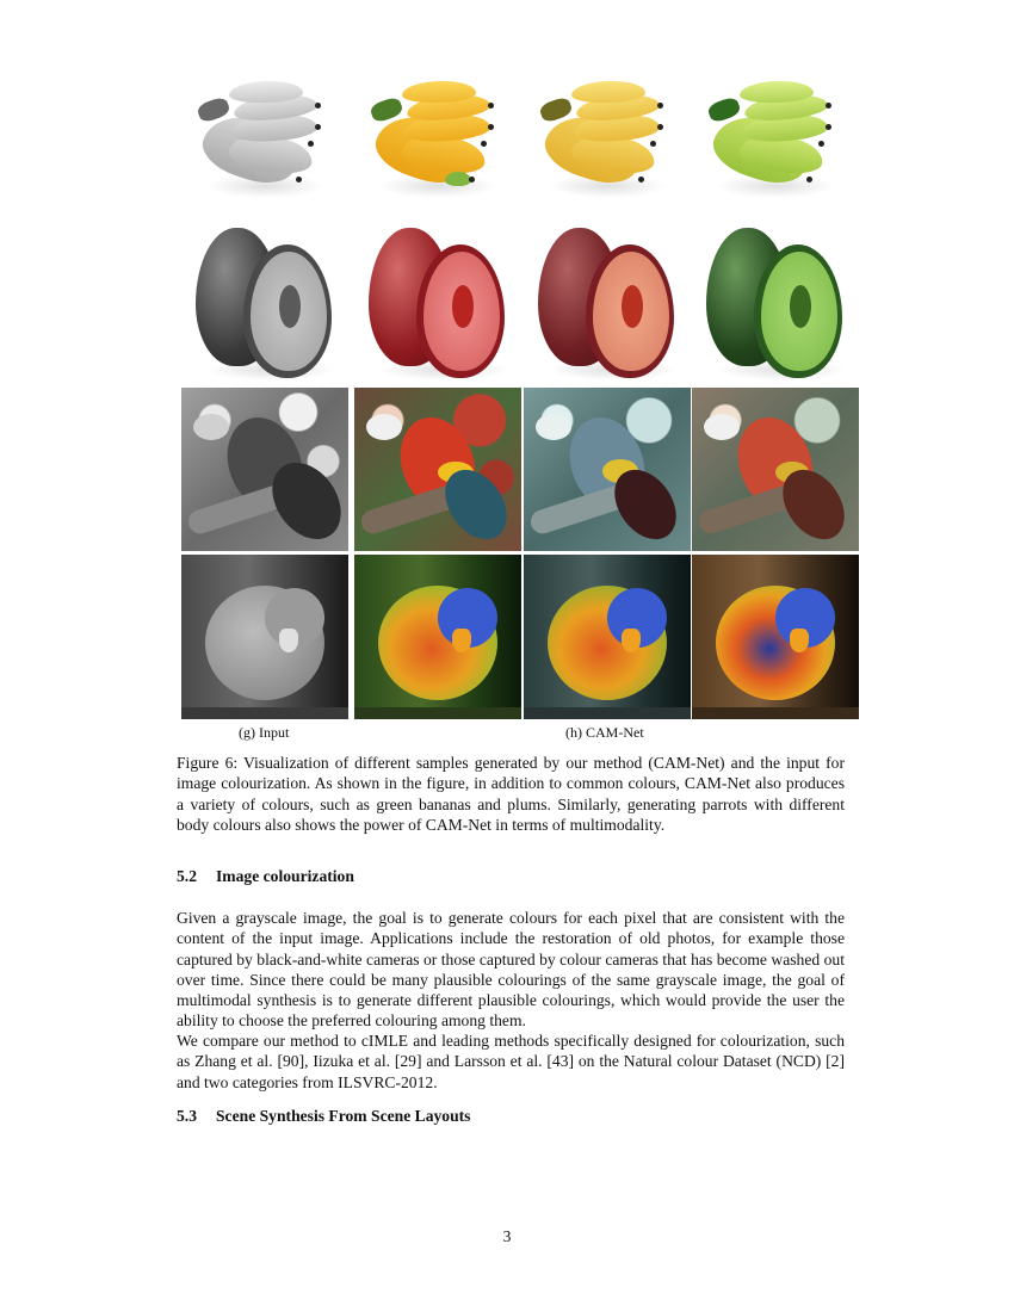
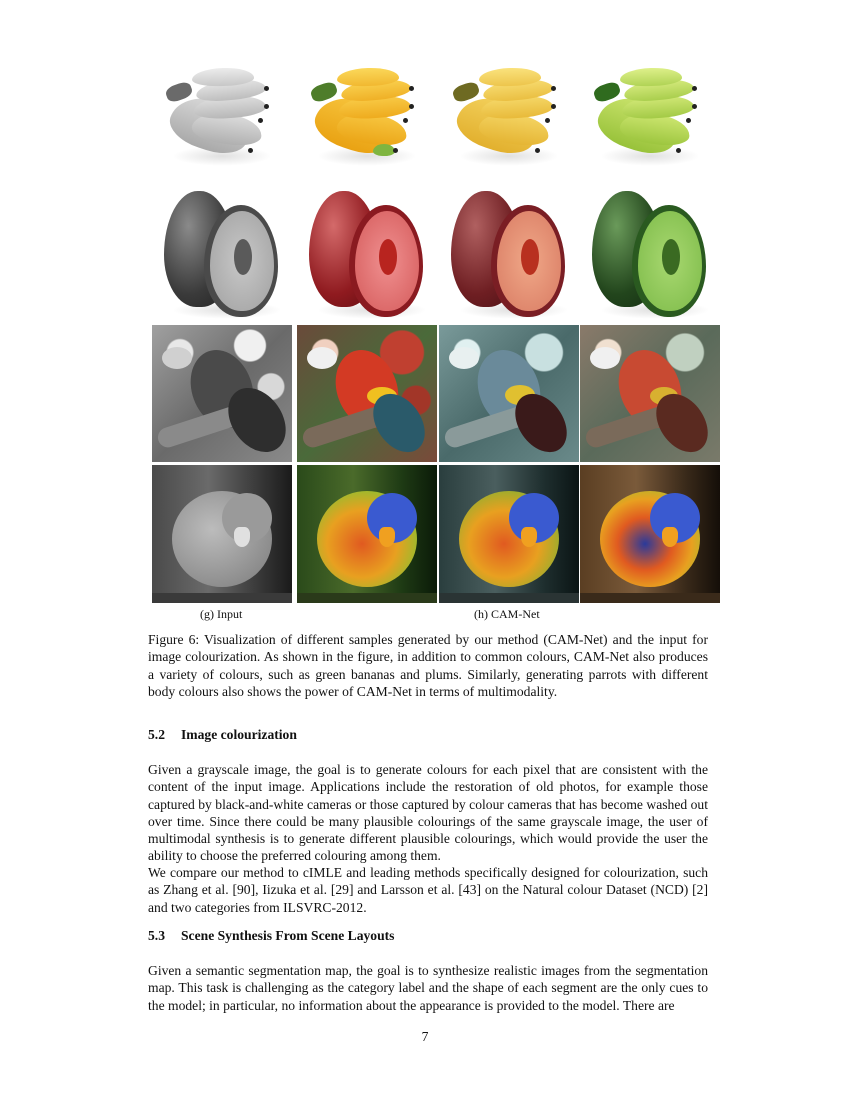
  (g) Input
  (h) CAM-Net
  Figure 6: Visualization of different samples generated by our method (CAM-Net) and the input for image colourization. As shown in the figure, in addition to common colours, CAM-Net also produces a variety of colours, such as green bananas and plums. Similarly, generating parrots with different body colours also shows the power of CAM-Net in terms of multimodality.
  5.2 Image colourization
- Given a grayscale image, the goal is to generate colours for each pixel that are consistent with the content of the input image. Applications include the restoration of old photos, for example those captured by black-and-white cameras or those captured by colour cameras that has become washed out over time. Since there could be many plausible colourings of the same grayscale image, the goal of multimodal synthesis is to generate different plausible colourings, which would provide the user the ability to choose the preferred colouring among them.
+ Given a grayscale image, the goal is to generate colours for each pixel that are consistent with the content of the input image. Applications include the restoration of old photos, for example those captured by black-and-white cameras or those captured by colour cameras that has become washed out over time. Since there could be many plausible colourings of the same grayscale image, the user of multimodal synthesis is to generate different plausible colourings, which would provide the user the ability to choose the preferred colouring among them.
  We compare our method to cIMLE and leading methods specifically designed for colourization, such as Zhang et al. [90], Iizuka et al. [29] and Larsson et al. [43] on the Natural colour Dataset (NCD) [2] and two categories from ILSVRC-2012.
  5.3 Scene Synthesis From Scene Layouts
+ Given a semantic segmentation map, the goal is to synthesize realistic images from the segmentation map. This task is challenging as the category label and the shape of each segment are the only cues to the model; in particular, no information about the appearance is provided to the model. There are
- 3
+ 7
